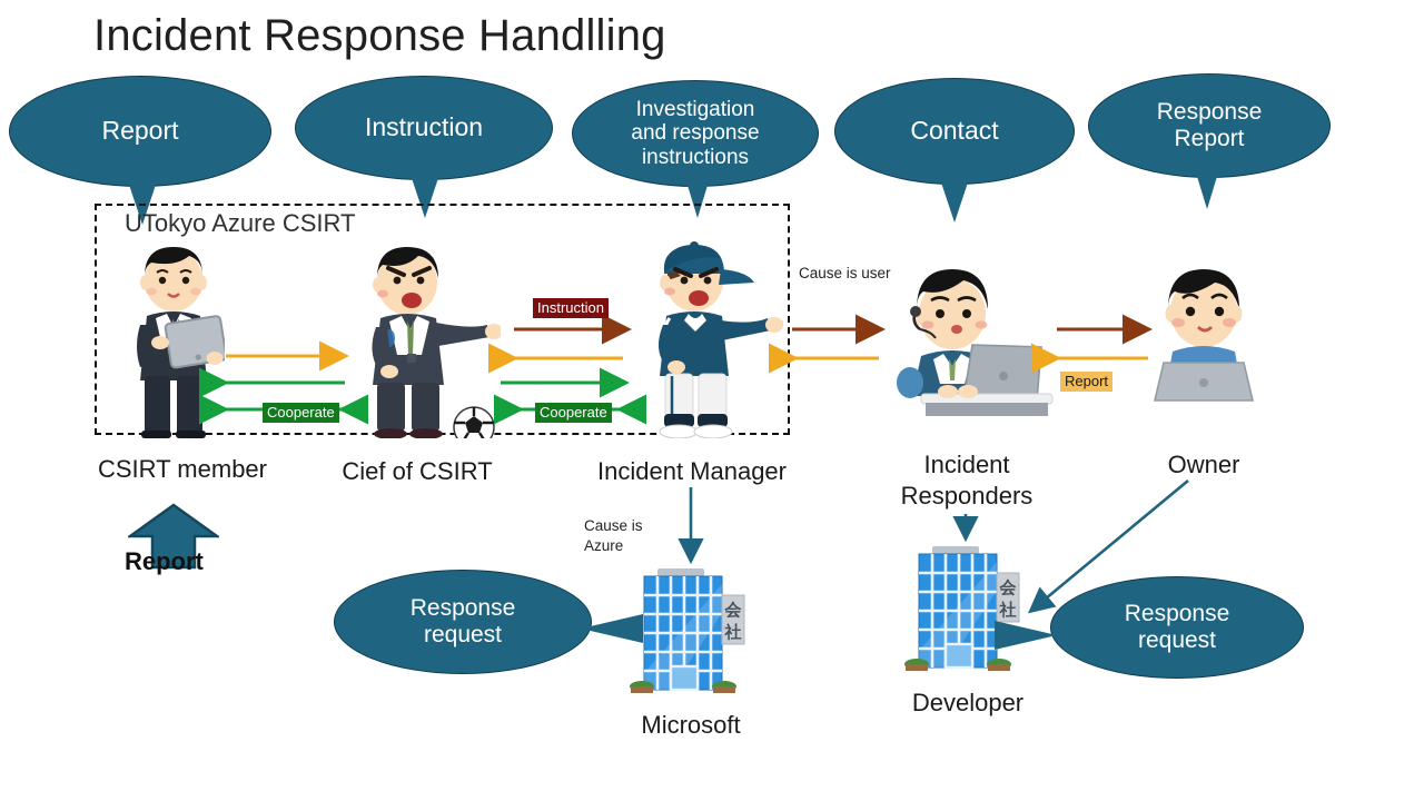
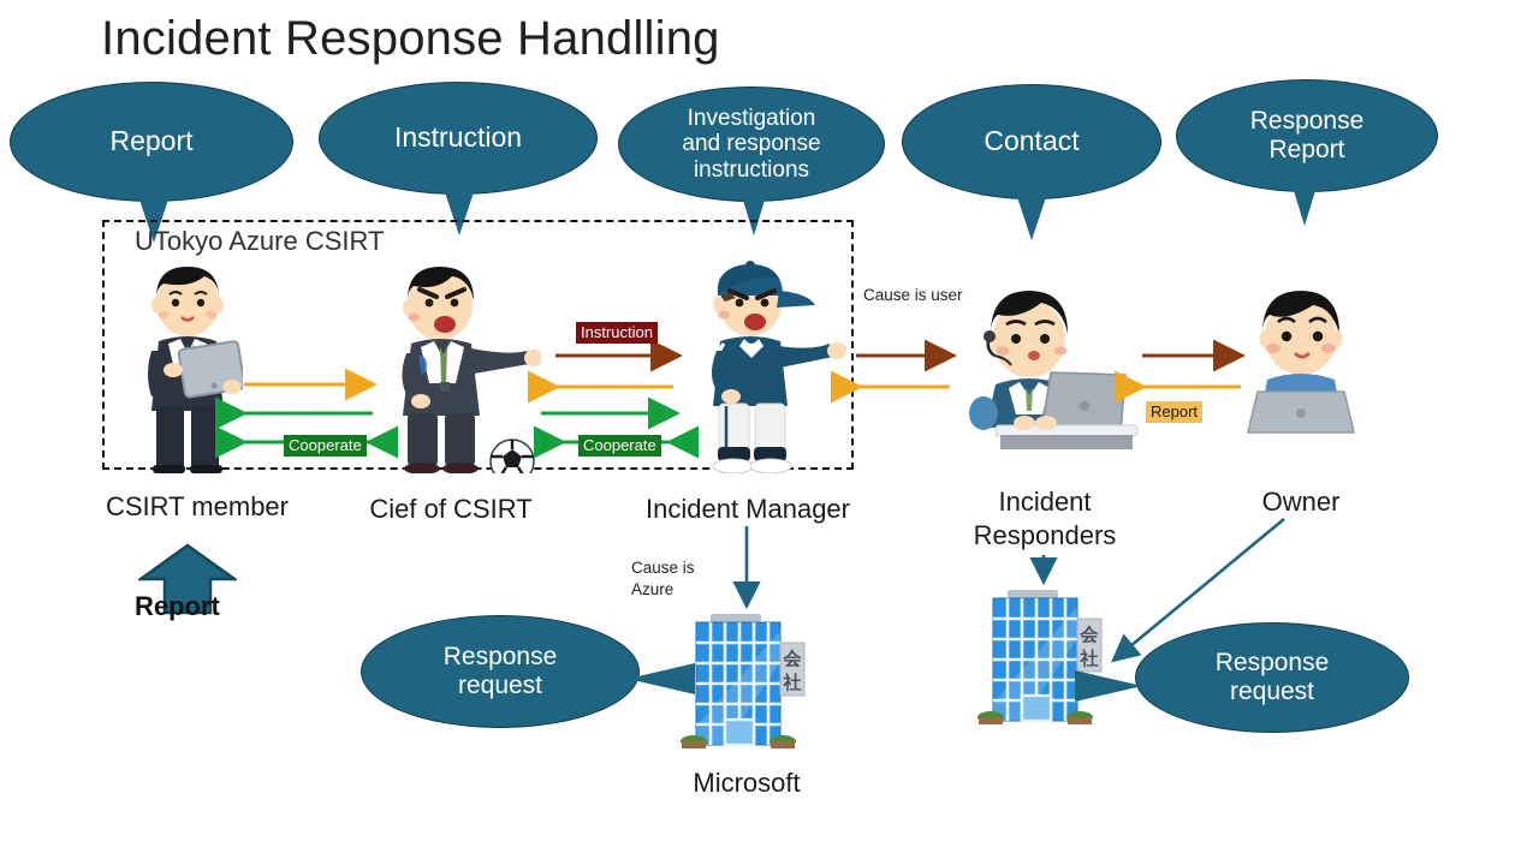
  Incident Response Handlling
  Report
  Instruction
  Investigation
  and response
  instructions
  Contact
  Response
  Report
  UTokyo Azure CSIRT
  会
  社
  会
  社
  Instruction
  Cooperate
  Cooperate
  Report
  Cause is user
  Cause is
  Azure
  CSIRT member
  Cief of CSIRT
  Incident Manager
  Incident
  Responders
  Owner
  Microsoft
- Developer
  Report
  Response
  request
  Response
  request
